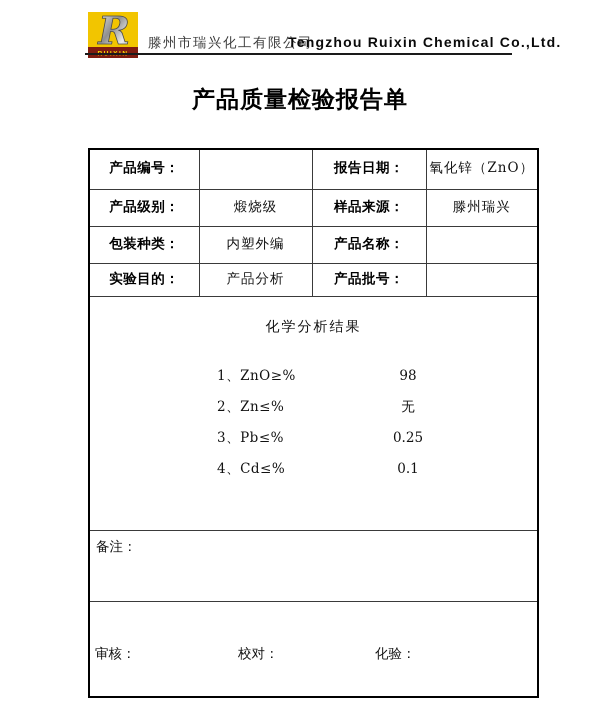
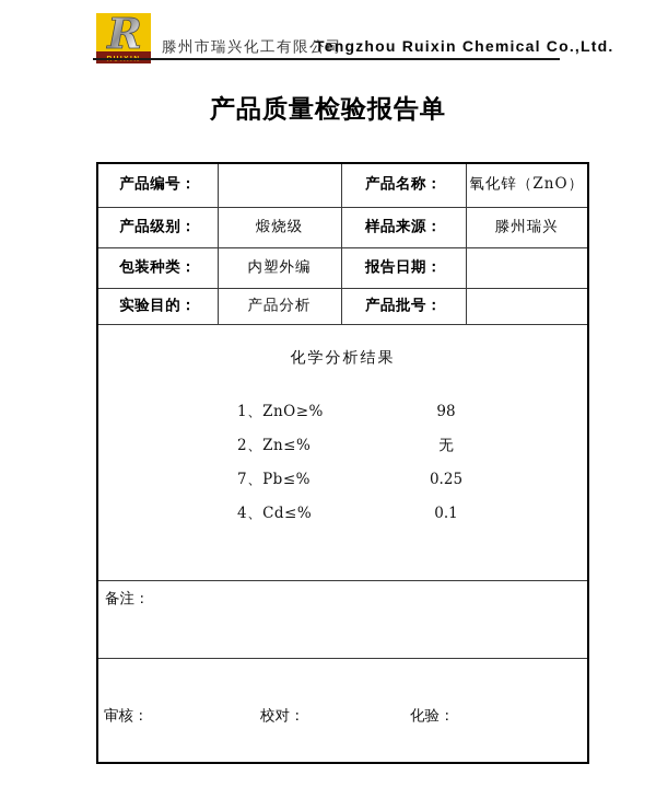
  R
  滕州市瑞兴化工有限公司
  Tengzhou Ruixin Chemical Co.,Ltd.
  产品质量检验报告单
- 产品编号：		报告日期：	氧化锌（ZnO）
+ 产品编号：		产品名称：	氧化锌（ZnO）
  产品级别：	煅烧级	样品来源：	滕州瑞兴
- 包装种类：	内塑外编	产品名称：
+ 包装种类：	内塑外编	报告日期：
  实验目的：	产品分析	产品批号：
- 化学分析结果 1、ZnO≥% 98 2、Zn≤% 无 3、Pb≤% 0.25 4、Cd≤% 0.1
+ 化学分析结果 1、ZnO≥% 98 2、Zn≤% 无 7、Pb≤% 0.25 4、Cd≤% 0.1
  备注：
  审核： 校对： 化验：
